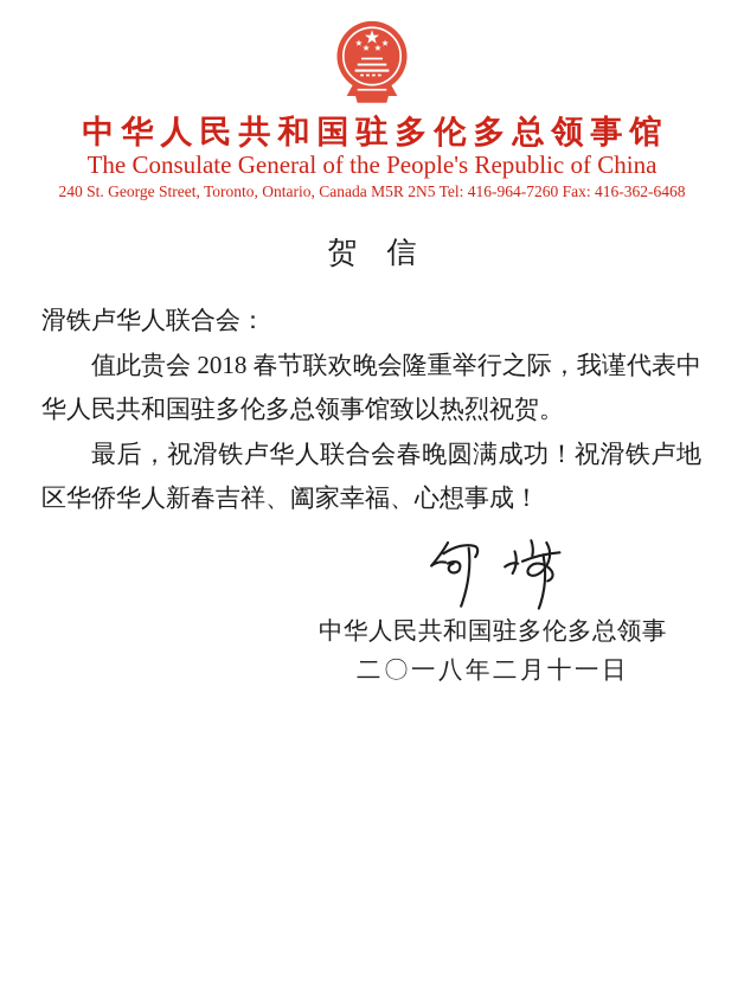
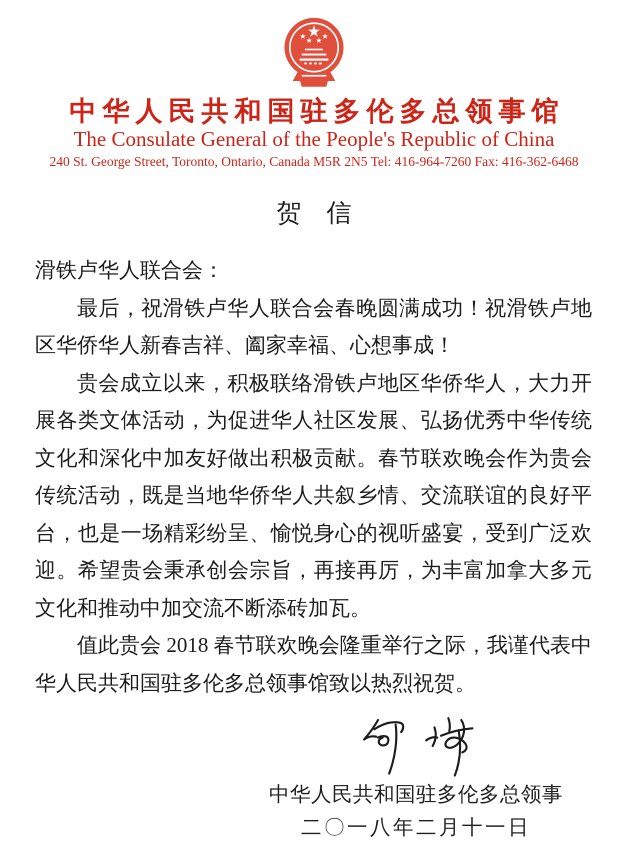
  中华人民共和国驻多伦多总领事馆
  The Consulate General of the People's Republic of China
  240 St. George Street, Toronto, Ontario, Canada M5R 2N5 Tel: 416-964-7260 Fax: 416-362-6468
  贺 信
  滑铁卢华人联合会：
- 值此贵会 2018 春节联欢晚会隆重举行之际，我谨代表中华人民共和国驻多伦多总领事馆致以热烈祝贺。
+ 最后，祝滑铁卢华人联合会春晚圆满成功！祝滑铁卢地区华侨华人新春吉祥、阖家幸福、心想事成！
+ 贵会成立以来，积极联络滑铁卢地区华侨华人，大力开展各类文体活动，为促进华人社区发展、弘扬优秀中华传统文化和深化中加友好做出积极贡献。春节联欢晚会作为贵会传统活动，既是当地华侨华人共叙乡情、交流联谊的良好平台，也是一场精彩纷呈、愉悦身心的视听盛宴，受到广泛欢迎。希望贵会秉承创会宗旨，再接再厉，为丰富加拿大多元文化和推动中加交流不断添砖加瓦。
- 最后，祝滑铁卢华人联合会春晚圆满成功！祝滑铁卢地区华侨华人新春吉祥、阖家幸福、心想事成！
+ 值此贵会 2018 春节联欢晚会隆重举行之际，我谨代表中华人民共和国驻多伦多总领事馆致以热烈祝贺。
  中华人民共和国驻多伦多总领事
  二〇一八年二月十一日
